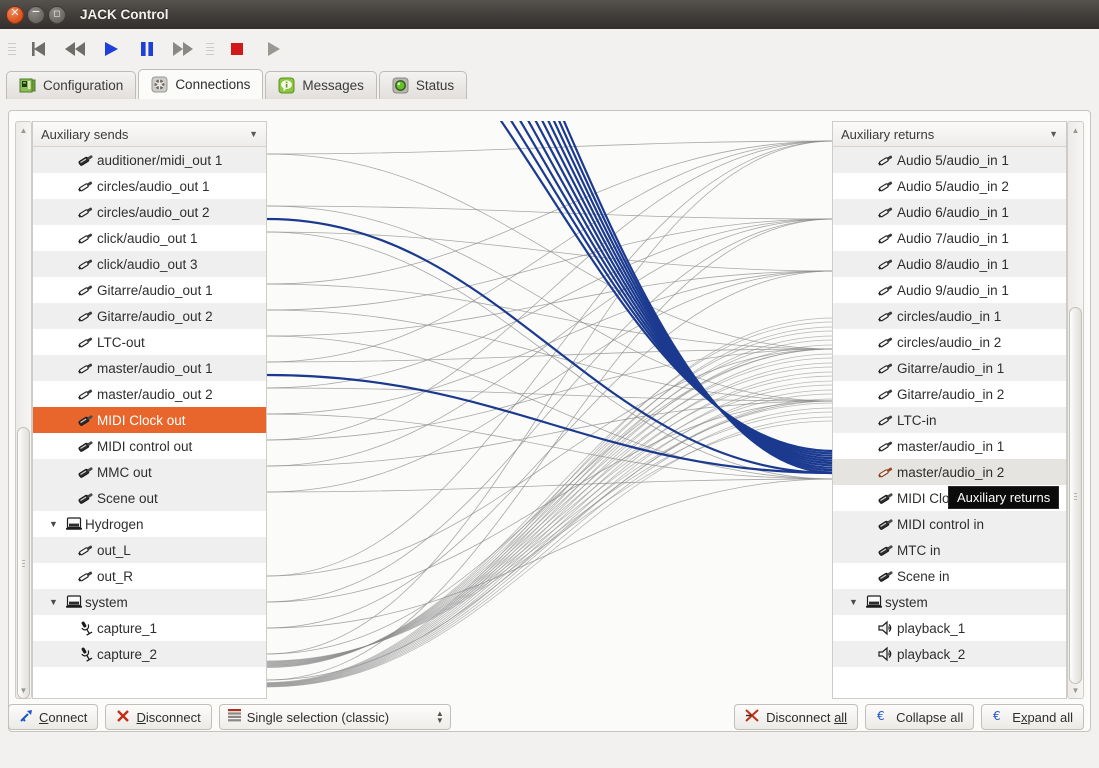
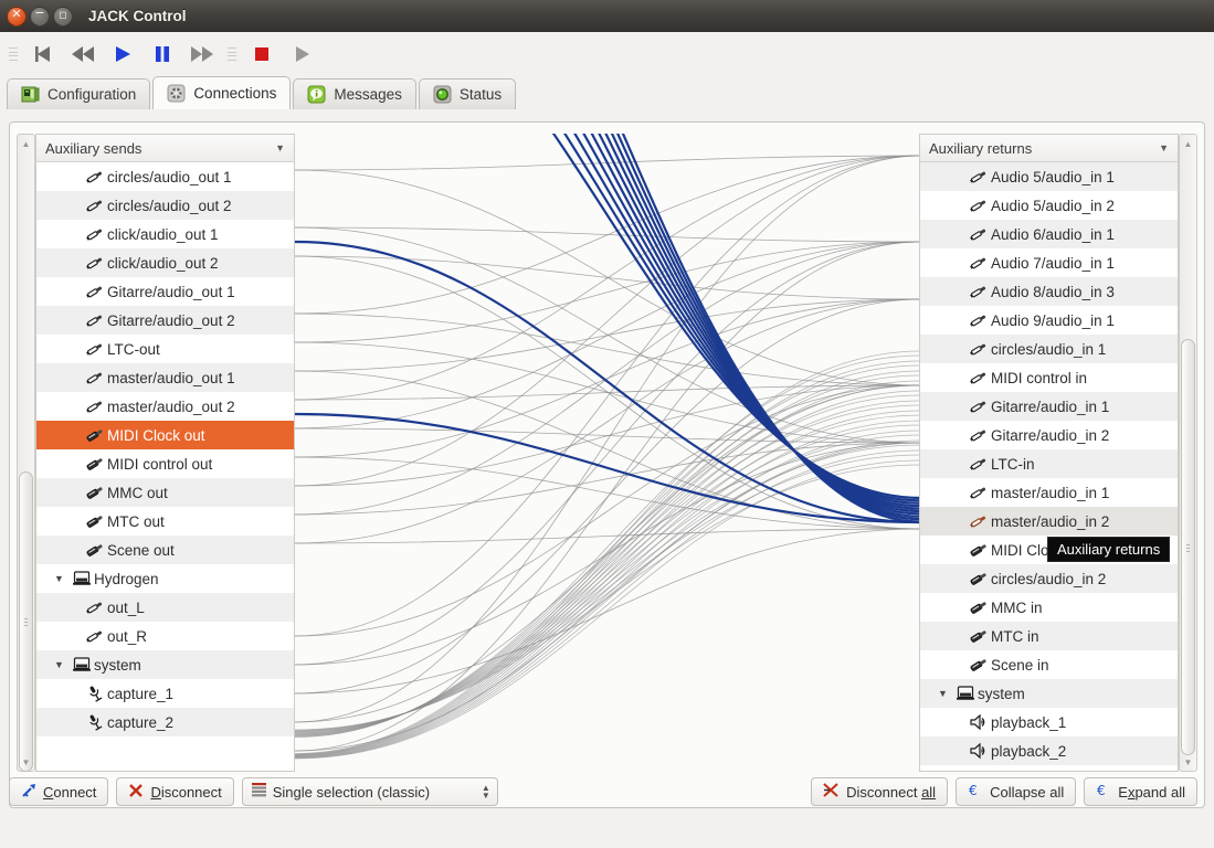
  ✕
  −
  ◻
  JACK Control
  Configuration
  Connections
  Messages
  Status
  ▲
  ▼
  Auxiliary sends
  ▼
- auditioner/midi_out 1
  circles/audio_out 1
  circles/audio_out 2
  click/audio_out 1
- click/audio_out 3
+ click/audio_out 2
  Gitarre/audio_out 1
  Gitarre/audio_out 2
  LTC-out
  master/audio_out 1
  master/audio_out 2
  MIDI Clock out
  MIDI control out
  MMC out
+ MTC out
  Scene out
  ▼
  Hydrogen
  out_L
  out_R
  ▼
  system
  capture_1
  capture_2
  Auxiliary returns
  ▼
  Audio 5/audio_in 1
  Audio 5/audio_in 2
  Audio 6/audio_in 1
  Audio 7/audio_in 1
- Audio 8/audio_in 1
+ Audio 8/audio_in 3
  Audio 9/audio_in 1
  circles/audio_in 1
- circles/audio_in 2
+ MIDI control in
  Gitarre/audio_in 1
  Gitarre/audio_in 2
  LTC-in
  master/audio_in 1
  master/audio_in 2
- MIDI control in
+ circles/audio_in 2
+ MMC in
  MTC in
  Scene in
  ▼
  system
  playback_1
  playback_2
  ▲
  ▼
  Auxiliary returns
  Connect
  Disconnect
  Single selection (classic)
  ▲
  ▼
  Disconnect all
  €
  Collapse all
  €
  Expand all
